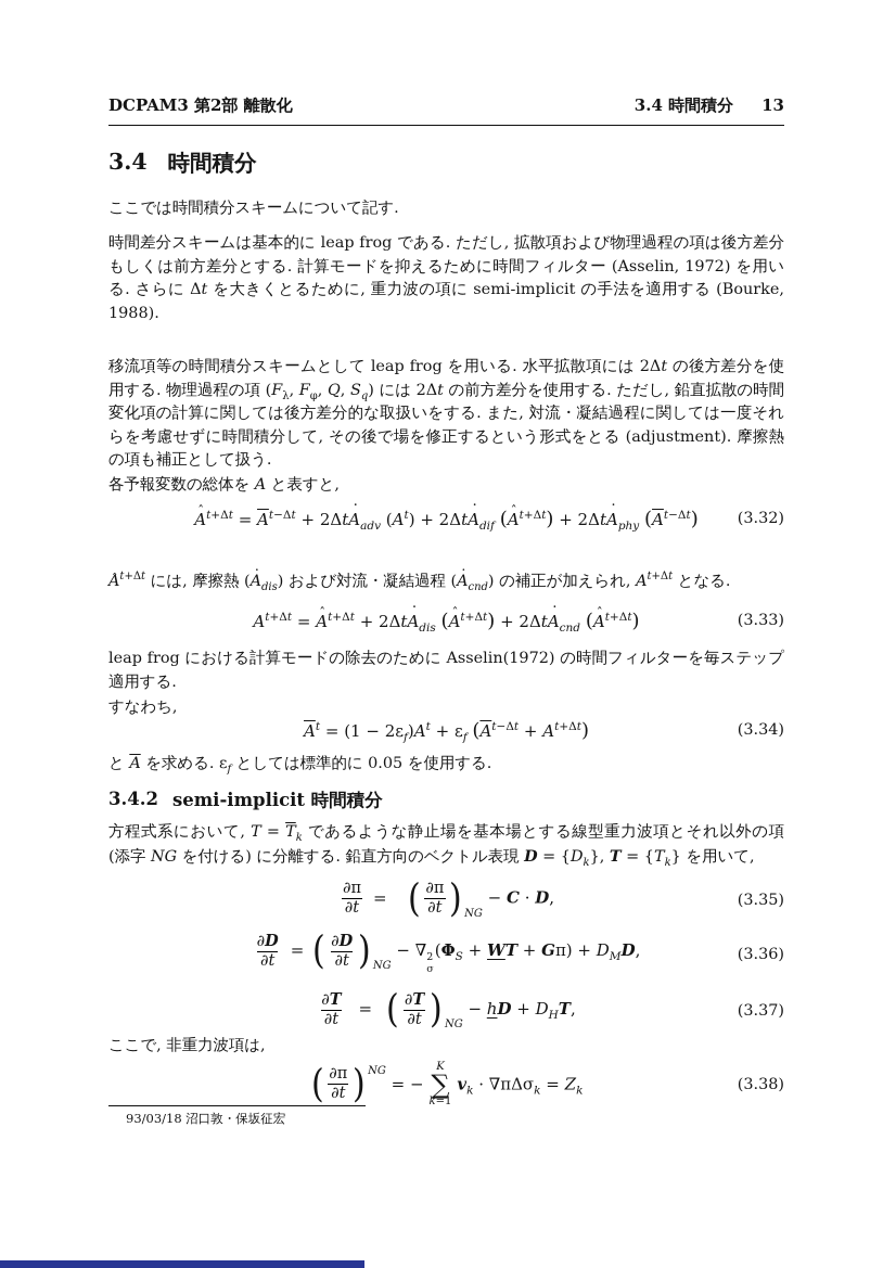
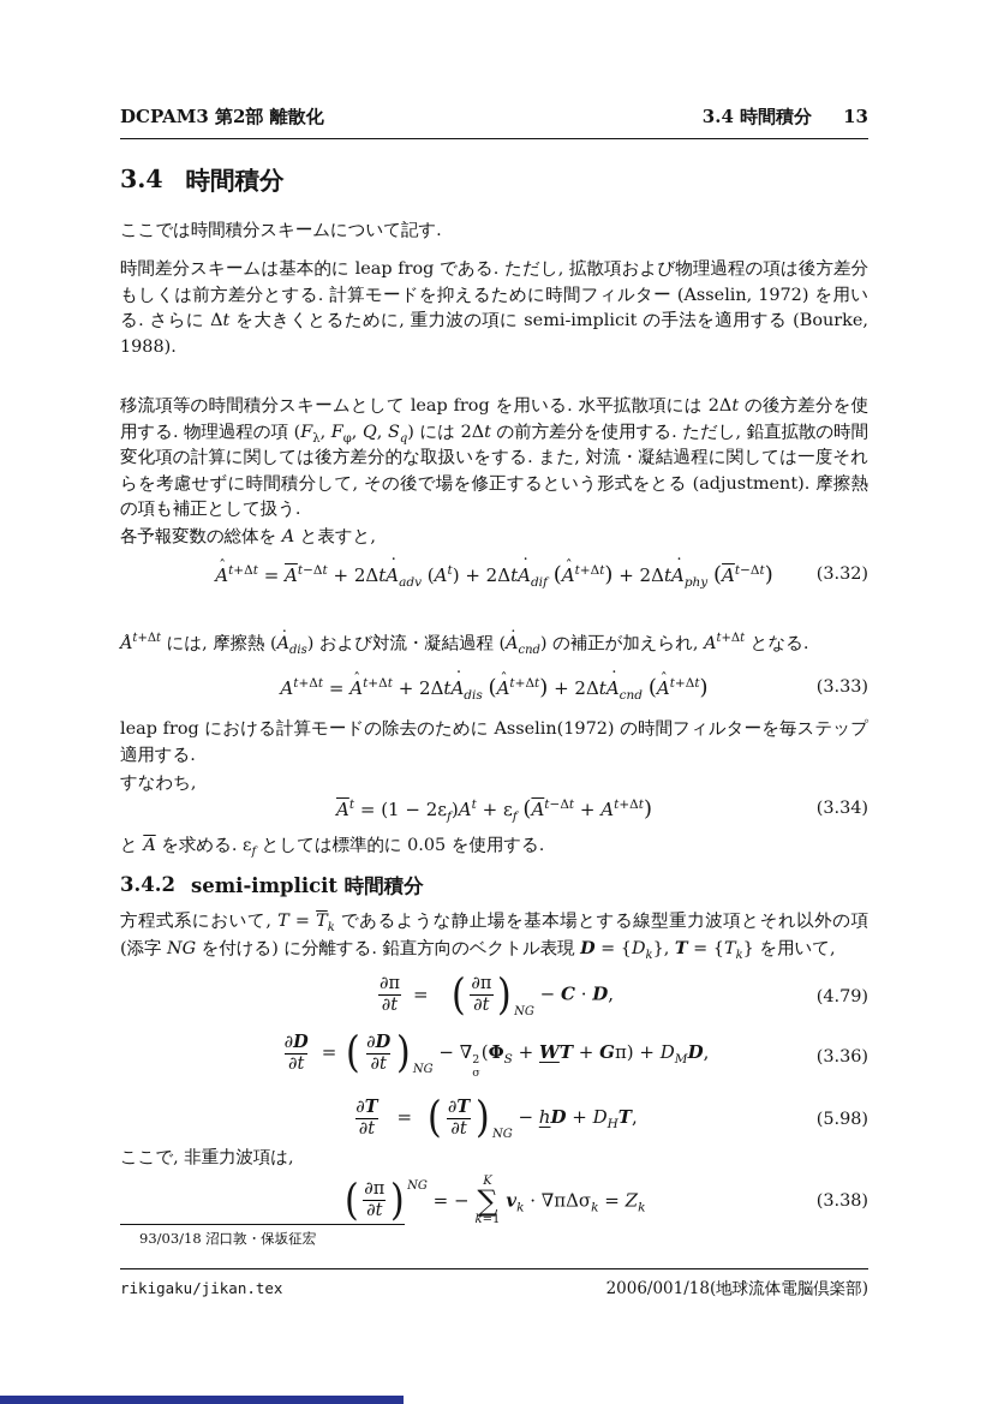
  DCPAM3 第2部 離散化
  3.4 時間積分
  13
  3.4
  時間積分
  ここでは時間積分スキームについて記す.
  時間差分スキームは基本的に leap frog である. ただし, 拡散項および物理過程の項は後方差分もしくは前方差分とする. 計算モードを抑えるために時間フィルター (Asselin, 1972) を用いる. さらに Δt を大きくとるために, 重力波の項に semi-implicit の手法を適用する (Bourke, 1988).
  移流項等の時間積分スキームとして leap frog を用いる. 水平拡散項には 2Δt の後方差分を使用する. 物理過程の項 (Fλ, Fφ, Q, Sq) には 2Δt の前方差分を使用する. ただし, 鉛直拡散の時間変化項の計算に関しては後方差分的な取扱いをする. また, 対流・凝結過程に関しては一度それらを考慮せずに時間積分して, その後で場を修正するという形式をとる (adjustment). 摩擦熱の項も補正として扱う.
  各予報変数の総体を A と表すと,
  At+Δt = At−Δt + 2ΔtAadv (At) + 2ΔtAdif (At+Δt) + 2ΔtAphy (At−Δt)
  (3.32)
  At+Δt には, 摩擦熱 (Adis) および対流・凝結過程 (Acnd) の補正が加えられ, At+Δt となる.
  At+Δt = At+Δt + 2ΔtAdis (At+Δt) + 2ΔtAcnd (At+Δt)
  (3.33)
  leap frog における計算モードの除去のために Asselin(1972) の時間フィルターを毎ステップ適用する.
  すなわち,
  At = (1 − 2εf)At + εf (At−Δt + At+Δt)
  (3.34)
  と A を求める. εf としては標準的に 0.05 を使用する.
  3.4.2
  semi-implicit 時間積分
  方程式系において, T = Tk であるような静止場を基本場とする線型重力波項とそれ以外の項 (添字 NG を付ける) に分離する. 鉛直方向のベクトル表現 D = {Dk}, T = {Tk} を用いて,
  ∂π
  ∂t
  = (
  ∂π
  ∂t
  ) NG − C · D,
- (3.35)
+ (4.79)
  ∂D
  ∂t
  = (
  ∂D
  ∂t
  ) NG − ∇
  2
  σ
  (ΦS + WT + Gπ) + DMD,
  (3.36)
  ∂T
  ∂t
  = (
  ∂T
  ∂t
  ) NG − hD + DHT,
- (3.37)
+ (5.98)
  ここで, 非重力波項は,
  (
  ∂π
  ∂t
  ) NG = −
  K
  ∑
  k=1
  vk · ∇πΔσk = Zk
  (3.38)
  93/03/18 沼口敦・保坂征宏
+ rikigaku/jikan.tex
+ 2006/001/18(地球流体電脳倶楽部)
